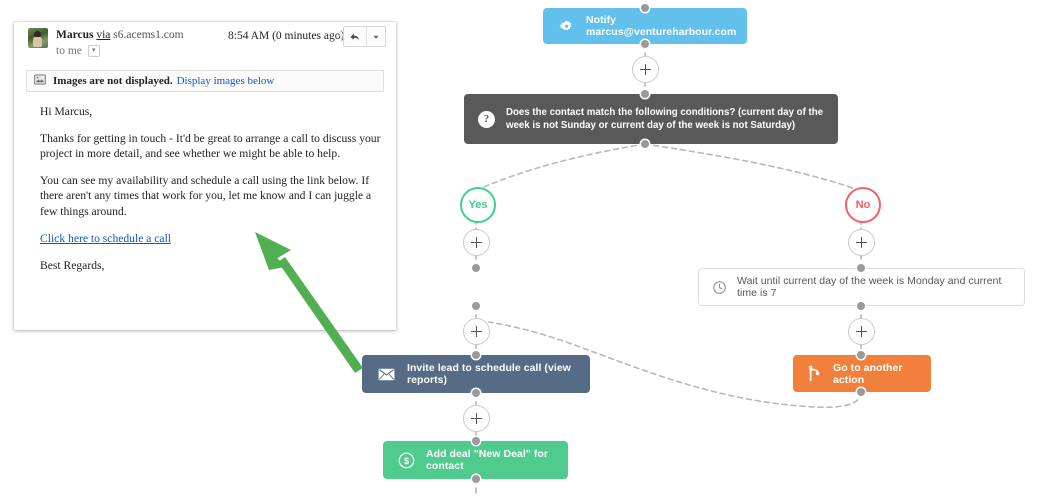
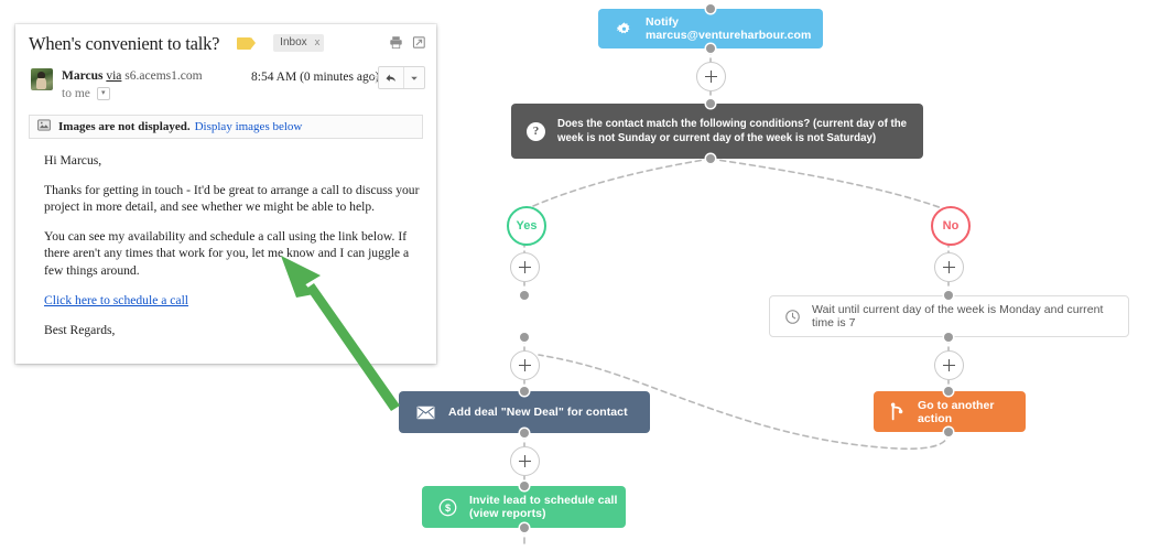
  Notify marcus@ventureharbour.com
  ?
  Does the contact match the following conditions? (current day of the week is not Sunday or current day of the week is not Saturday)
  Yes
- Invite lead to schedule call (view reports)
+ Add deal "New Deal" for contact
  $
- Add deal "New Deal" for contact
+ Invite lead to schedule call (view reports)
  No
  Wait until current day of the week is Monday and current time is 7
  Go to another action
+ When's convenient to talk? Inbox x
  Marcus via s6.acems1.com
  to me ▾
  8:54 AM (0 minutes ago
  Images are not displayed.
  Display images below
  Hi Marcus,
  Thanks for getting in touch - It'd be great to arrange a call to discuss your project in more detail, and see whether we might be able to help.
  You can see my availability and schedule a call using the link below. If there aren't any times that work for you, let me know and I can juggle a few things around.
  Click here to schedule a call
  Best Regards,
